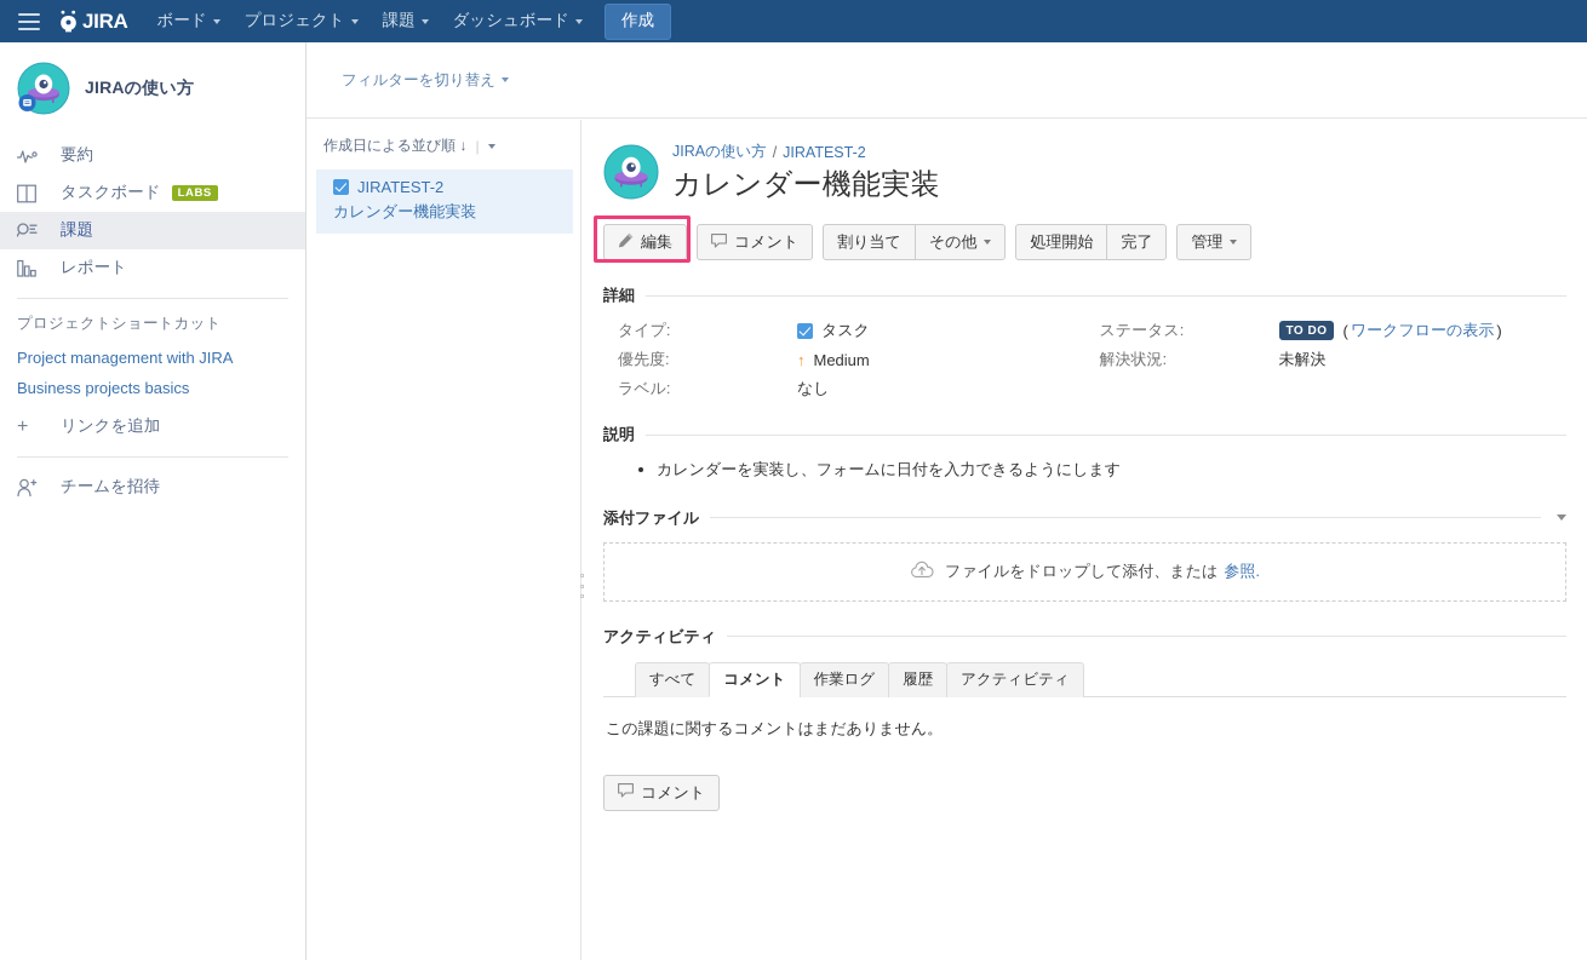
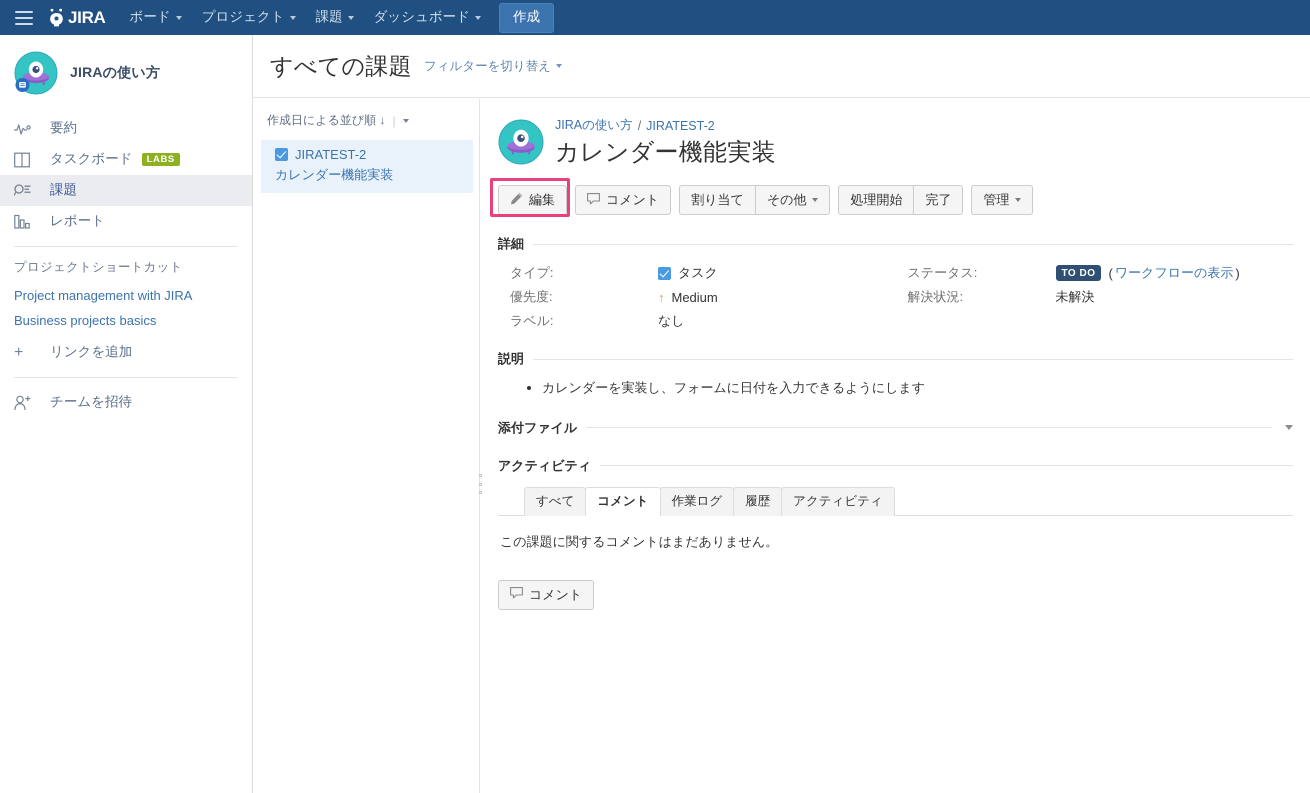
  JIRA
  ボード
  プロジェクト
  課題
  ダッシュボード
  作成
  JIRAの使い方
  要約
  タスクボード
  LABS
  課題
  レポート
  プロジェクトショートカット
  Project management with JIRA
  Business projects basics
  +
  リンクを追加
  チームを招待
+ すべての課題
  フィルターを切り替え
  作成日による並び順 ↓
  |
  JIRATEST-2
  カレンダー機能実装
  JIRAの使い方
  /
  JIRATEST-2
  カレンダー機能実装
  編集
  コメント
  割り当て
  その他
  処理開始
  完了
  管理
  詳細
  タイプ:
  タスク
  ステータス:
  TO DO
  (
  ワークフローの表示
  )
  優先度:
  ↑
  Medium
  解決状況:
  未解決
  ラベル:
  なし
  説明
  カレンダーを実装し、フォームに日付を入力できるようにします
  添付ファイル
- ファイルをドロップして添付、または
- 参照.
  アクティビティ
  すべて
  コメント
  作業ログ
  履歴
  アクティビティ
  この課題に関するコメントはまだありません。
  コメント
